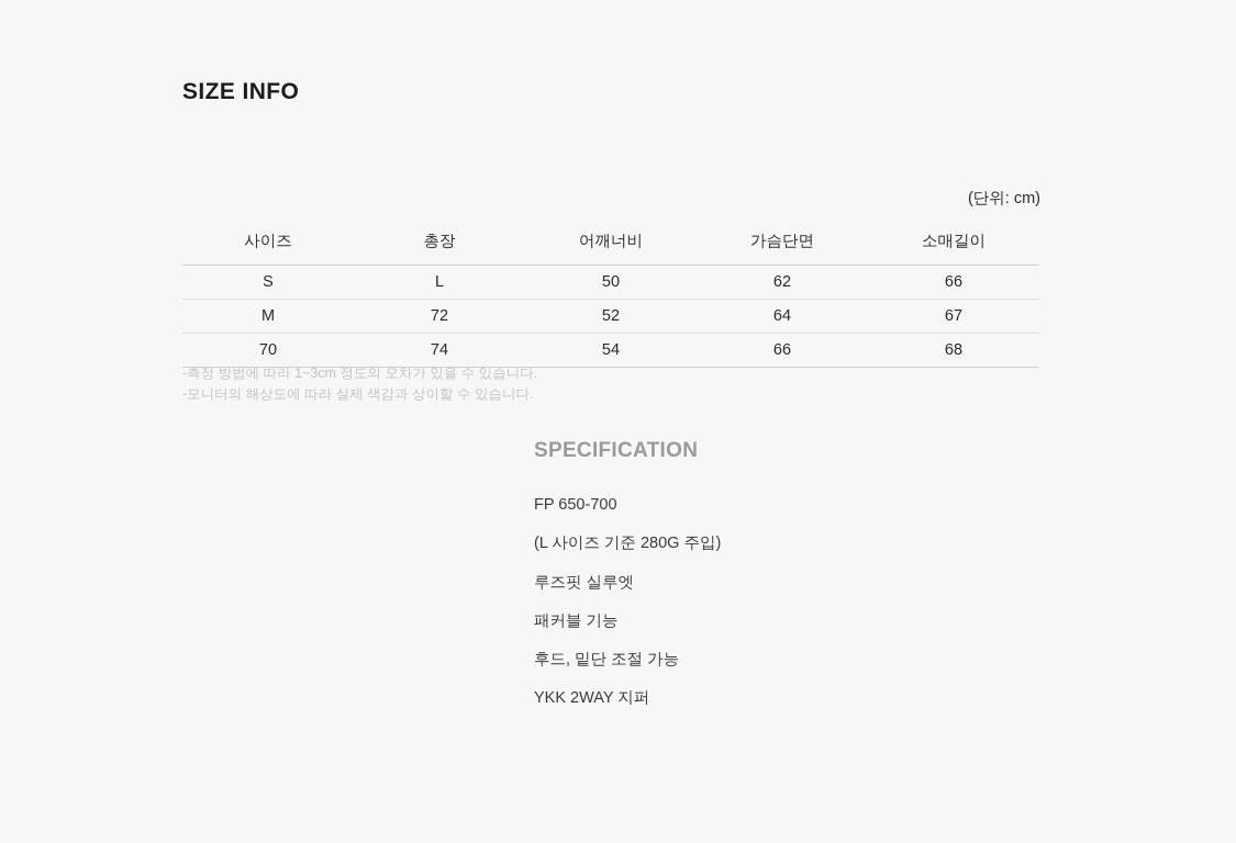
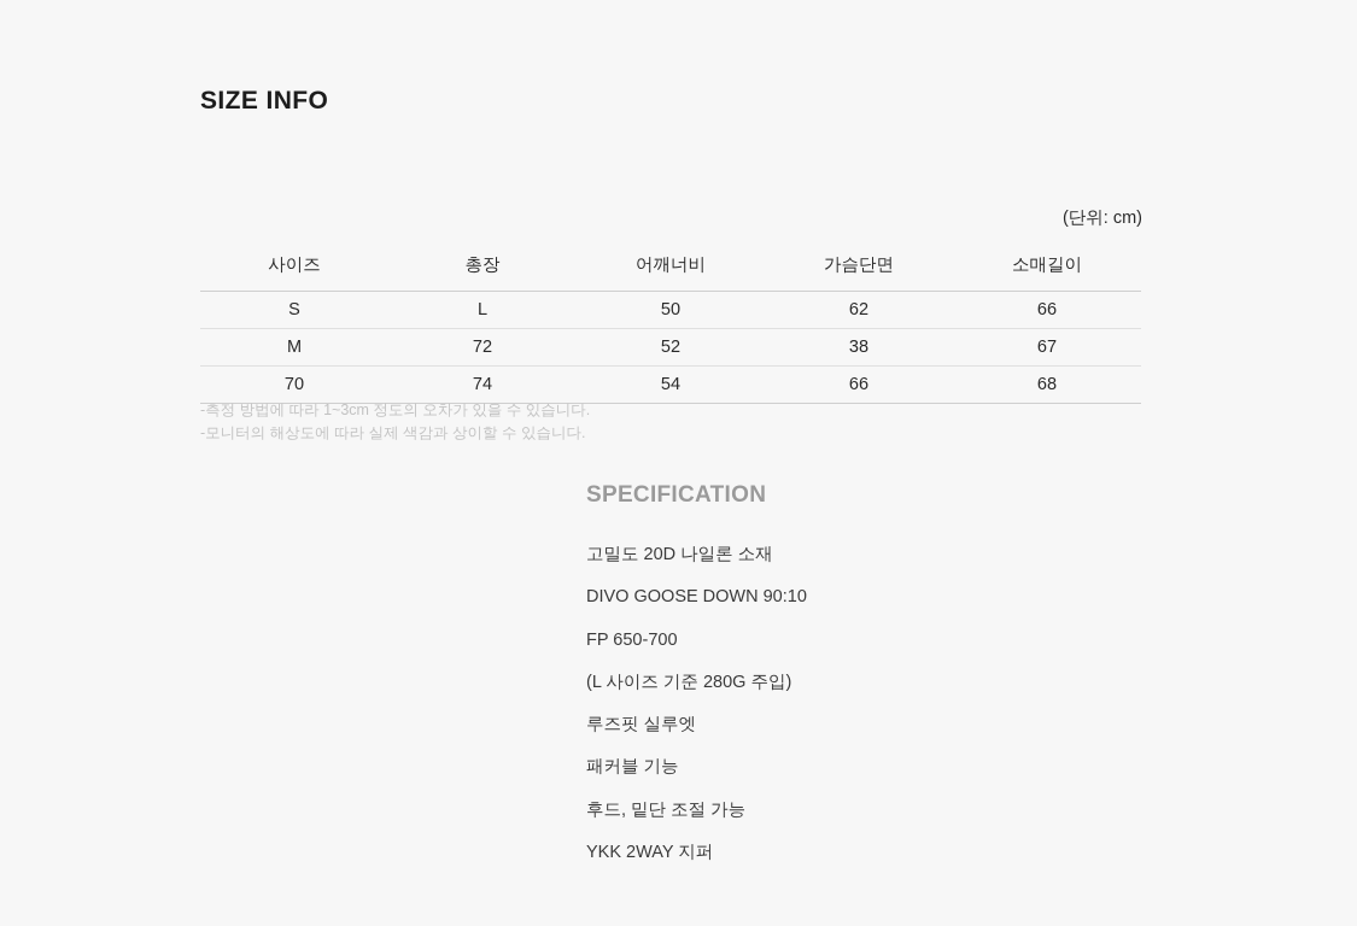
  SIZE INFO
  (단위: cm)
  사이즈	총장	어깨너비	가슴단면	소매길이
  S	L	50	62	66
- M	72	52	64	67
+ M	72	52	38	67
  70	74	54	66	68
  -측정 방법에 따라 1~3cm 정도의 오차가 있을 수 있습니다.
  -모니터의 해상도에 따라 실제 색감과 상이할 수 있습니다.
  SPECIFICATION
+ 고밀도 20D 나일론 소재
+ DIVO GOOSE DOWN 90:10
  FP 650-700
  (L 사이즈 기준 280G 주입)
  루즈핏 실루엣
  패커블 기능
  후드, 밑단 조절 가능
  YKK 2WAY 지퍼
